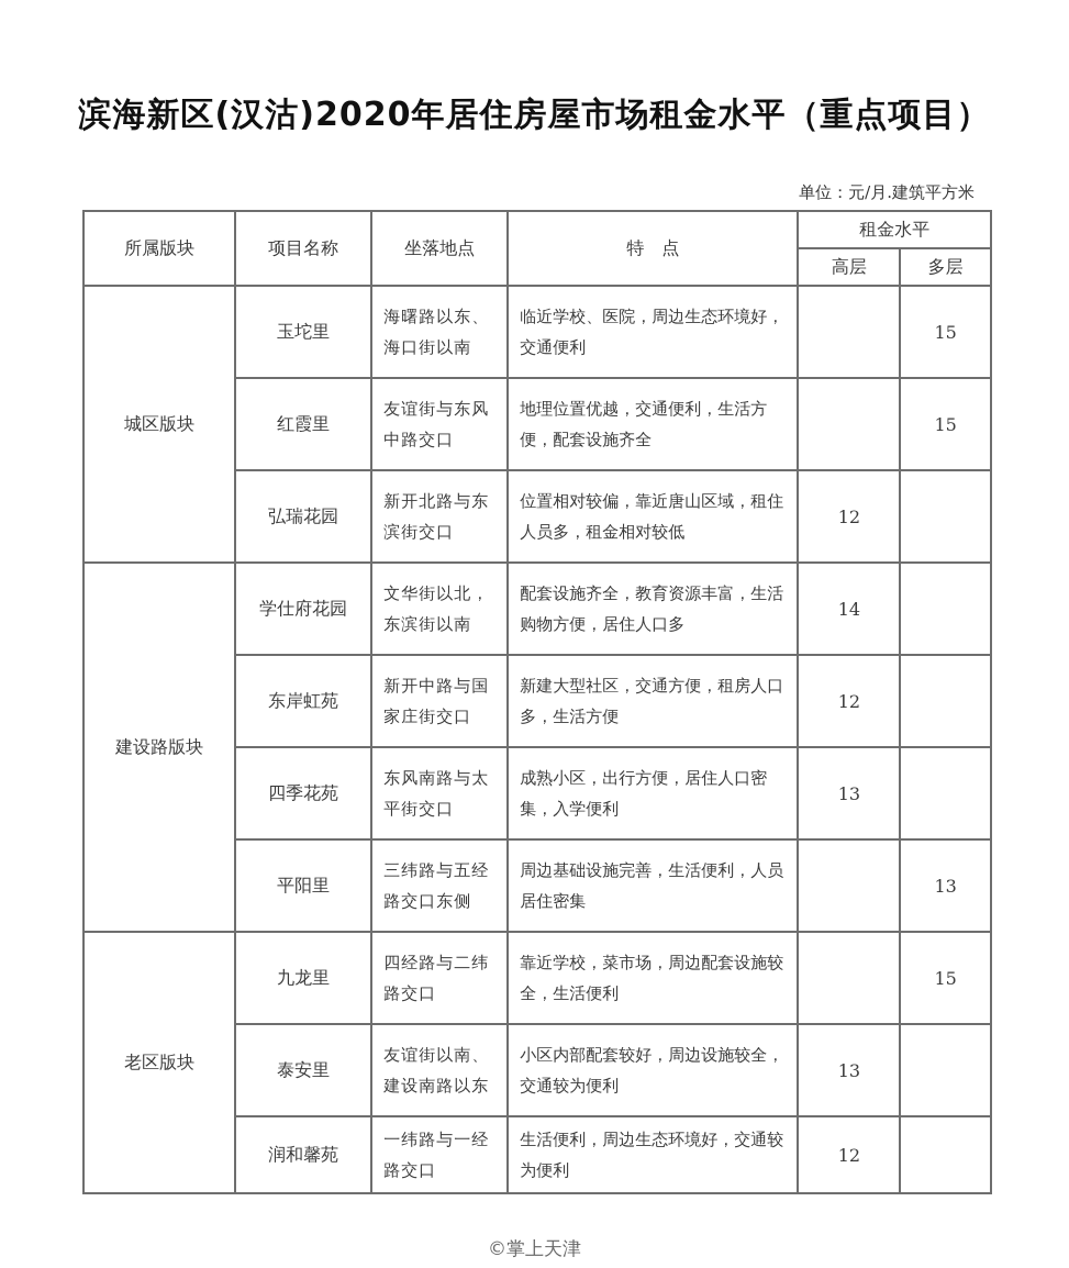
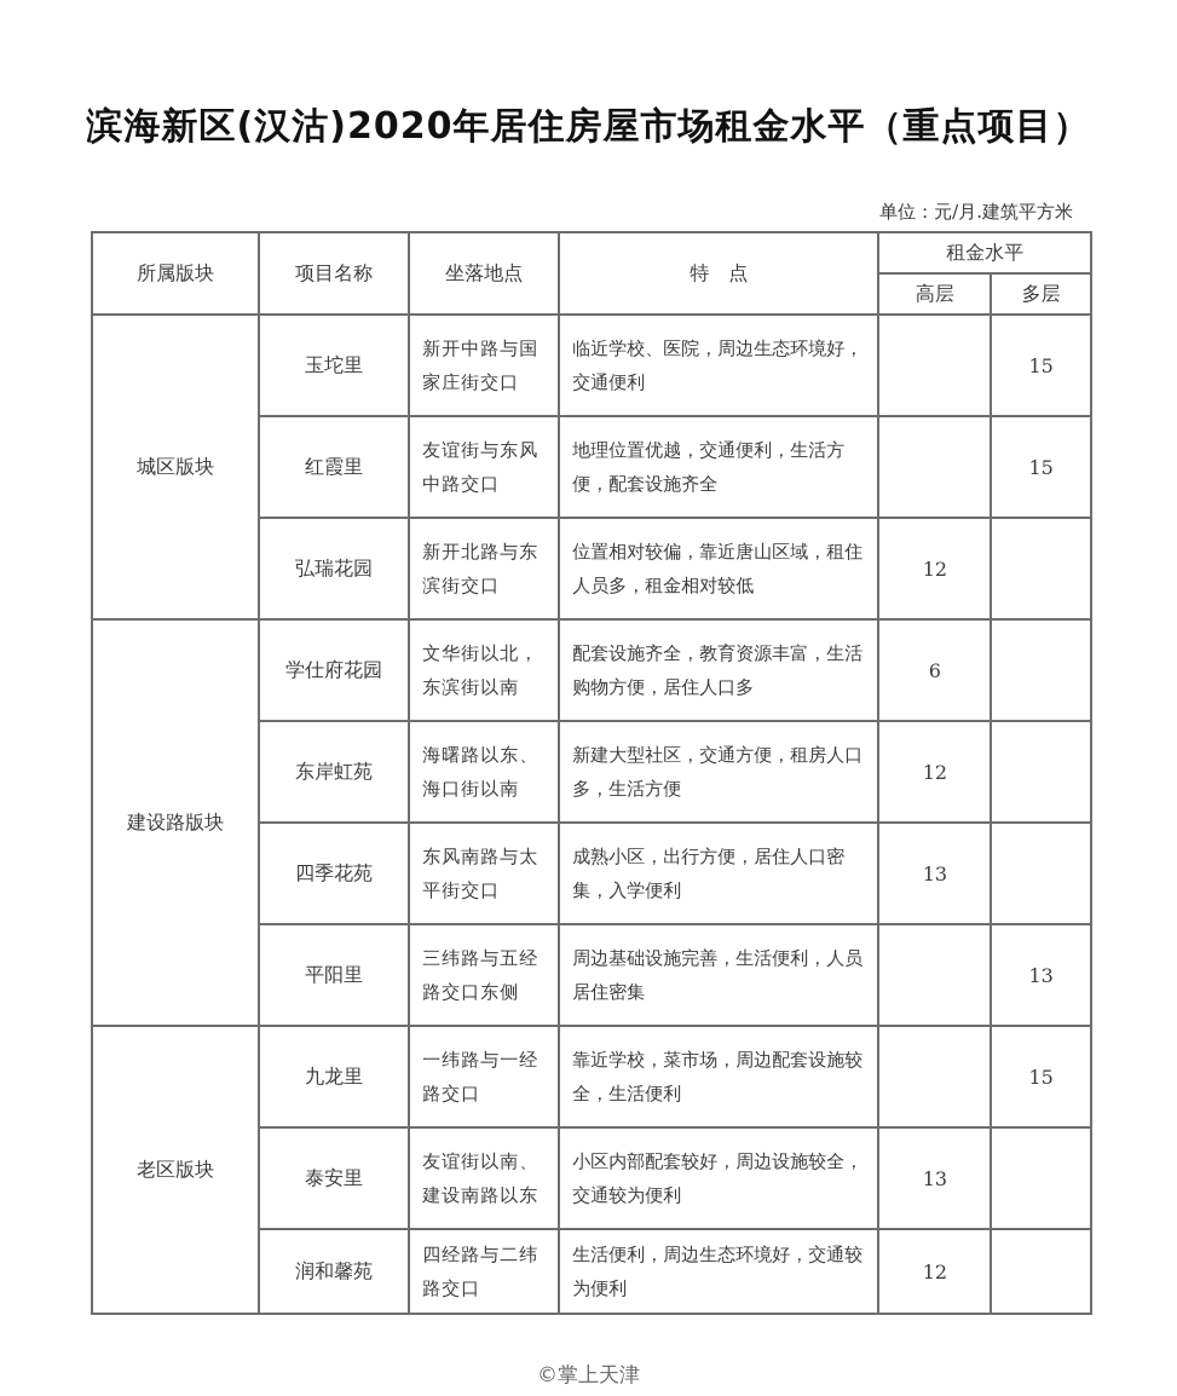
  滨海新区(汉沽)2020年居住房屋市场租金水平（重点项目）
  单位：元/月.建筑平方米
  所属版块	项目名称	坐落地点	特 点	租金水平
  高层	多层
- 城区版块	玉坨里	海曙路以东、海口街以南	临近学校、医院，周边生态环境好，交通便利		15
+ 城区版块	玉坨里	新开中路与国家庄街交口	临近学校、医院，周边生态环境好，交通便利		15
  红霞里	友谊街与东风中路交口	地理位置优越，交通便利，生活方便，配套设施齐全		15
  弘瑞花园	新开北路与东滨街交口	位置相对较偏，靠近唐山区域，租住人员多，租金相对较低	12
- 建设路版块	学仕府花园	文华街以北，东滨街以南	配套设施齐全，教育资源丰富，生活购物方便，居住人口多	14
+ 建设路版块	学仕府花园	文华街以北，东滨街以南	配套设施齐全，教育资源丰富，生活购物方便，居住人口多	6
- 东岸虹苑	新开中路与国家庄街交口	新建大型社区，交通方便，租房人口多，生活方便	12
+ 东岸虹苑	海曙路以东、海口街以南	新建大型社区，交通方便，租房人口多，生活方便	12
  四季花苑	东风南路与太平街交口	成熟小区，出行方便，居住人口密集，入学便利	13
  平阳里	三纬路与五经路交口东侧	周边基础设施完善，生活便利，人员居住密集		13
- 老区版块	九龙里	四经路与二纬路交口	靠近学校，菜市场，周边配套设施较全，生活便利		15
+ 老区版块	九龙里	一纬路与一经路交口	靠近学校，菜市场，周边配套设施较全，生活便利		15
  泰安里	友谊街以南、建设南路以东	小区内部配套较好，周边设施较全，交通较为便利	13
- 润和馨苑	一纬路与一经路交口	生活便利，周边生态环境好，交通较为便利	12
+ 润和馨苑	四经路与二纬路交口	生活便利，周边生态环境好，交通较为便利	12
  ©掌上天津
